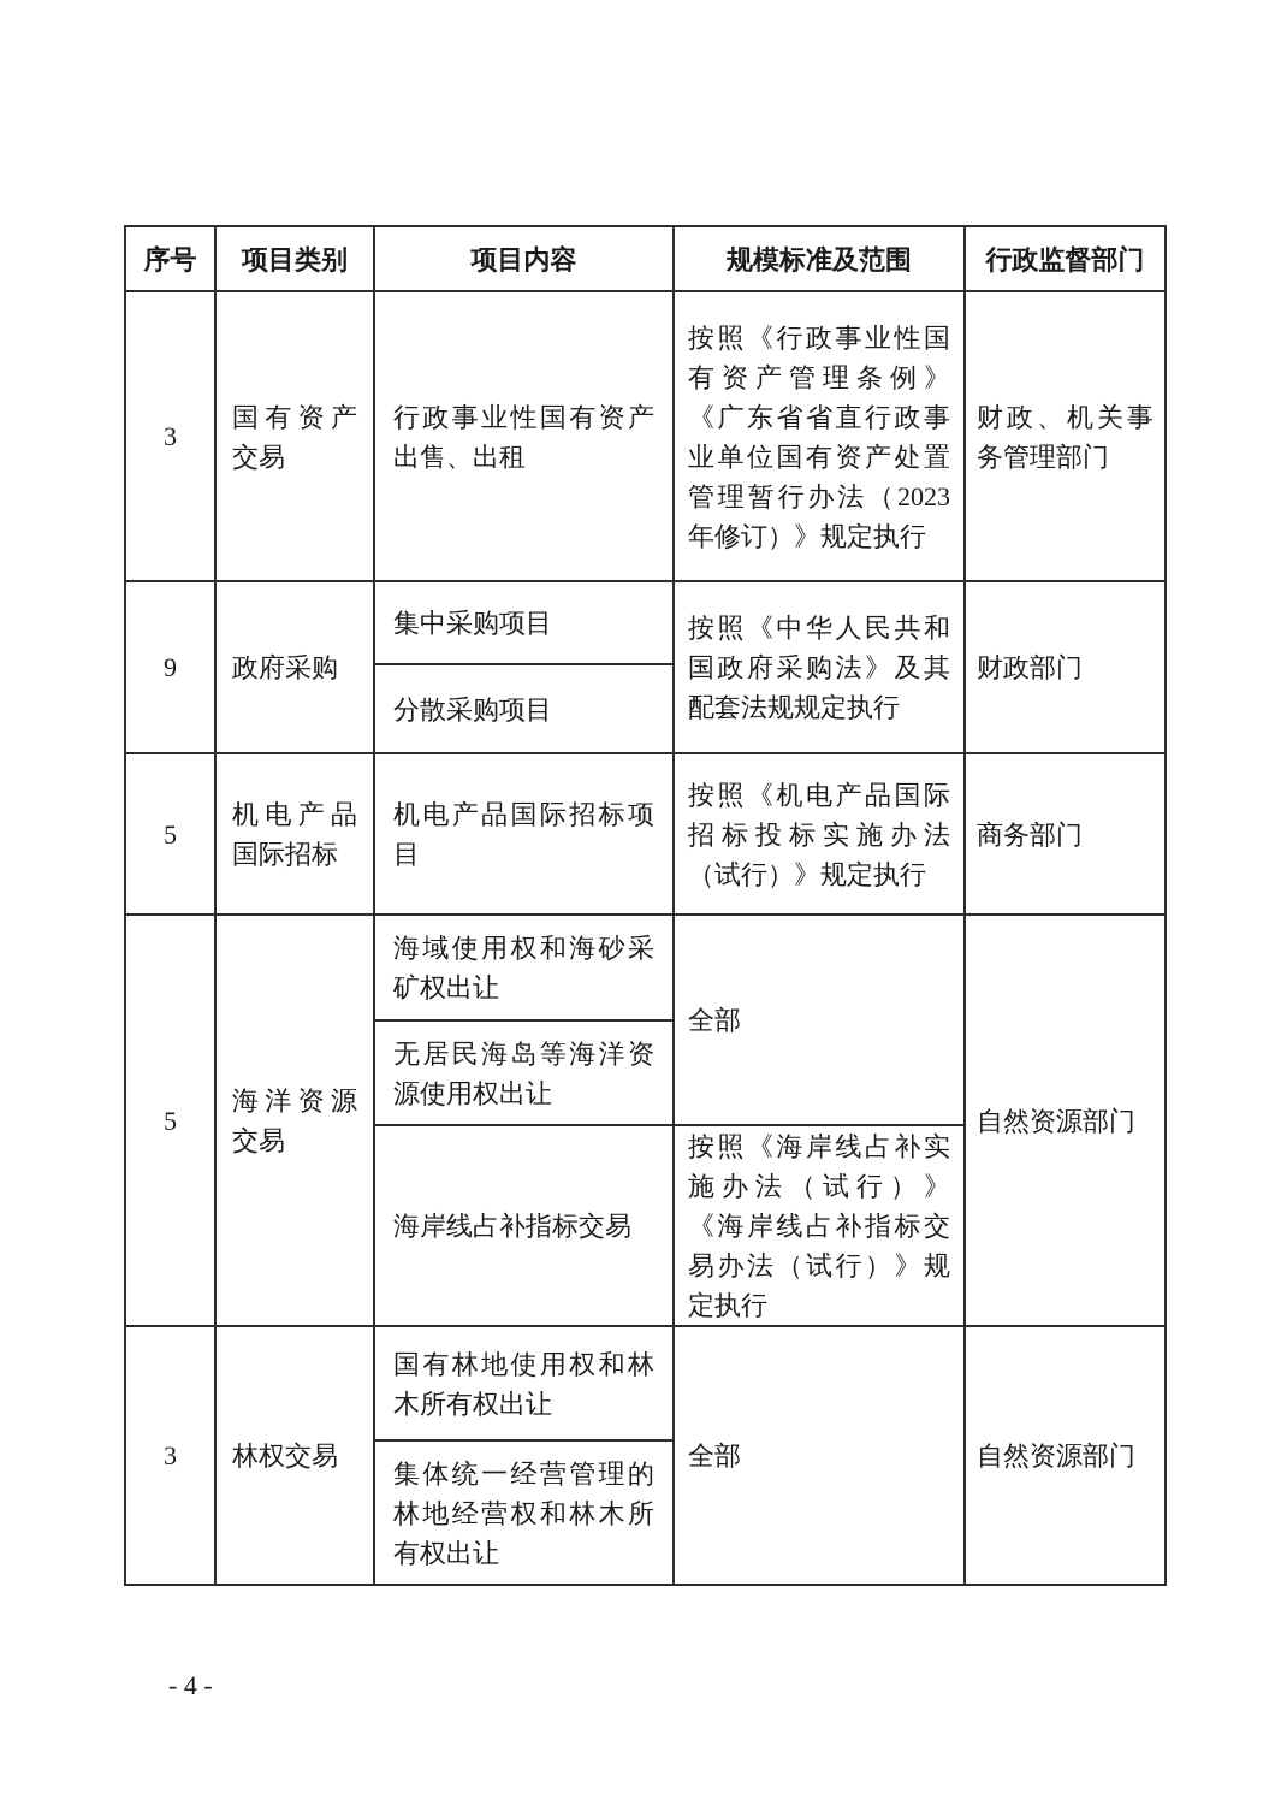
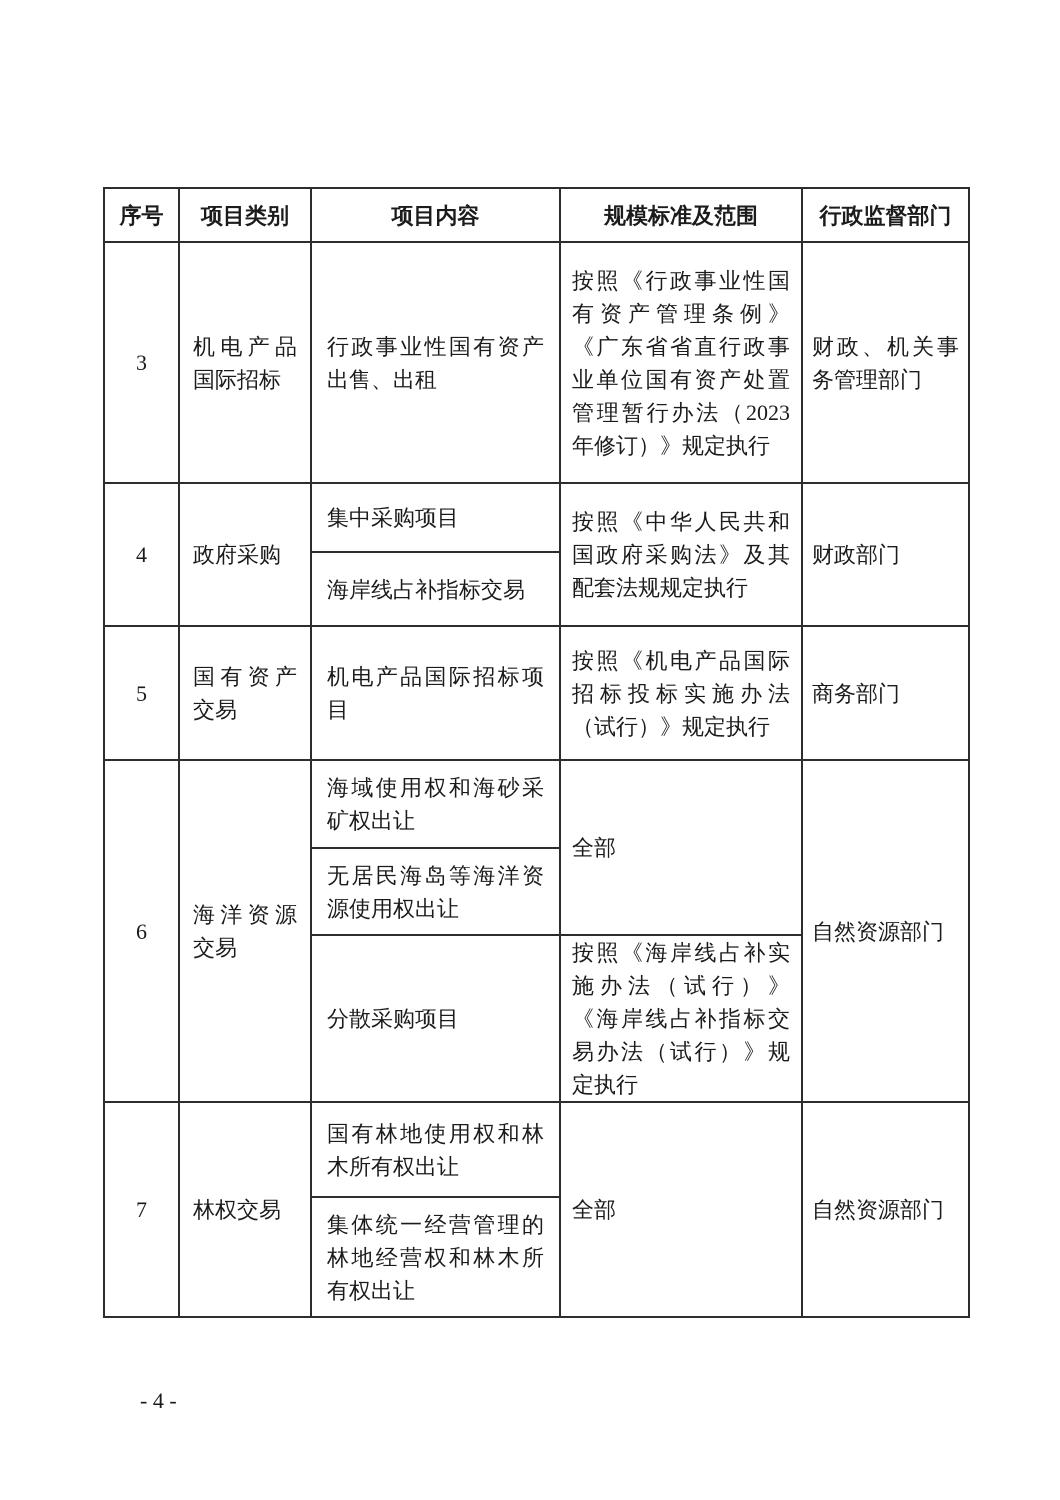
  序号	项目类别	项目内容	规模标准及范围	行政监督部门
- 3	国有资产交易	行政事业性国有资产出售、出租	按照《行政事业性国有资产管理条例》《广东省省直行政事业单位国有资产处置管理暂行办法（2023 年修订）》规定执行	财政、机关事务管理部门
+ 3	机电产品国际招标	行政事业性国有资产出售、出租	按照《行政事业性国有资产管理条例》《广东省省直行政事业单位国有资产处置管理暂行办法（2023 年修订）》规定执行	财政、机关事务管理部门
- 9	政府采购	集中采购项目	按照《中华人民共和国政府采购法》及其配套法规规定执行	财政部门
+ 4	政府采购	集中采购项目	按照《中华人民共和国政府采购法》及其配套法规规定执行	财政部门
- 分散采购项目
+ 海岸线占补指标交易
- 5	机电产品国际招标	机电产品国际招标项目	按照《机电产品国际招标投标实施办法（试行）》规定执行	商务部门
+ 5	国有资产交易	机电产品国际招标项目	按照《机电产品国际招标投标实施办法（试行）》规定执行	商务部门
- 5	海洋资源交易	海域使用权和海砂采矿权出让	全部	自然资源部门
+ 6	海洋资源交易	海域使用权和海砂采矿权出让	全部	自然资源部门
  无居民海岛等海洋资源使用权出让
- 海岸线占补指标交易	按照《海岸线占补实施办法（试行）》《海岸线占补指标交易办法（试行）》规定执行
+ 分散采购项目	按照《海岸线占补实施办法（试行）》《海岸线占补指标交易办法（试行）》规定执行
- 3	林权交易	国有林地使用权和林木所有权出让	全部	自然资源部门
+ 7	林权交易	国有林地使用权和林木所有权出让	全部	自然资源部门
  集体统一经营管理的林地经营权和林木所有权出让
  - 4 -
